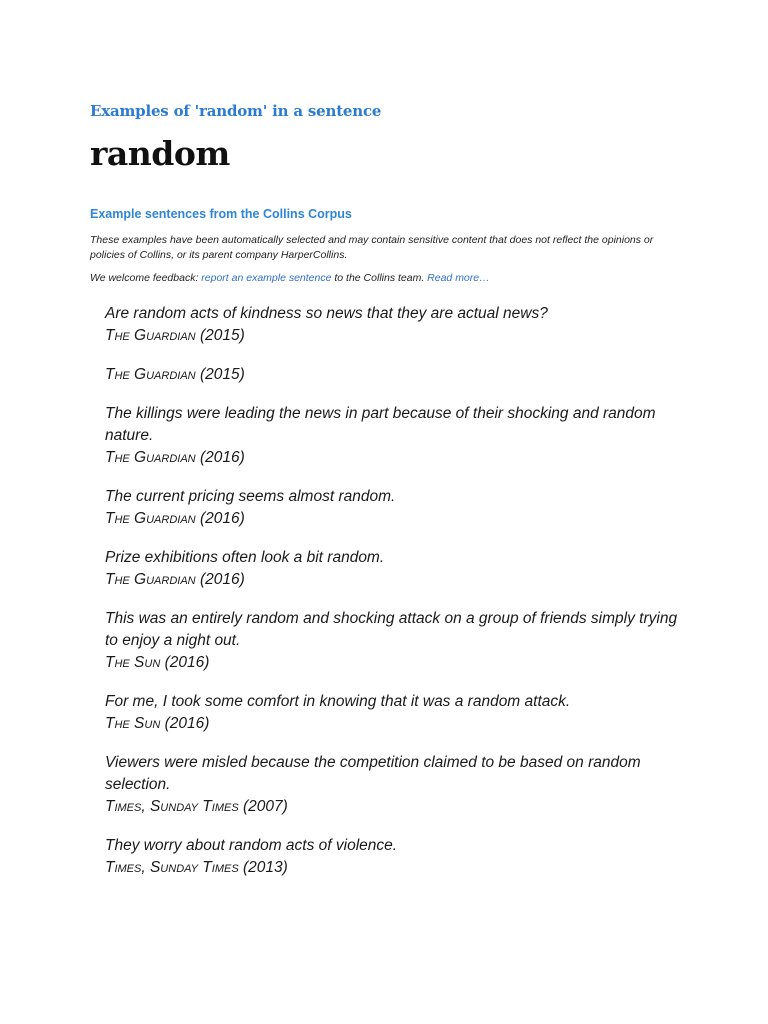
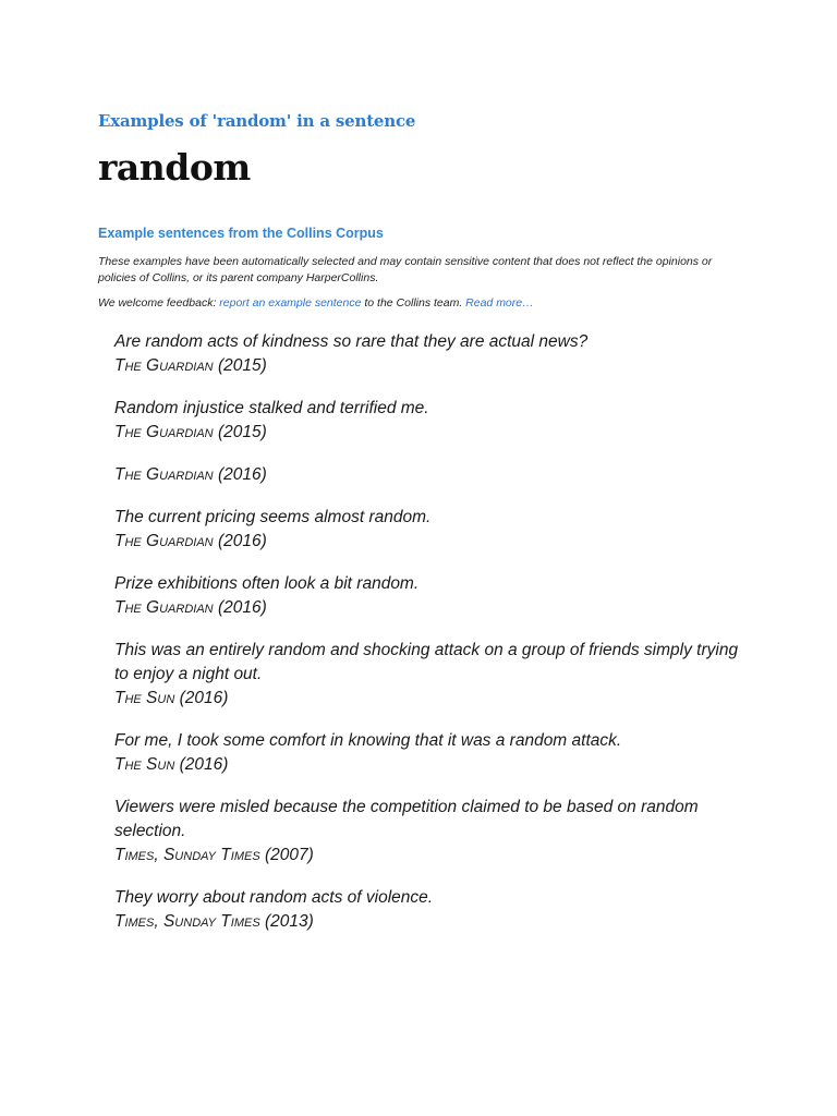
  Examples of 'random' in a sentence
  random
  Example sentences from the Collins Corpus
  These examples have been automatically selected and may contain sensitive content that does not reflect the opinions or policies of Collins, or its parent company HarperCollins.
  We welcome feedback: report an example sentence to the Collins team. Read more…
- Are random acts of kindness so news that they are actual news?
+ Are random acts of kindness so rare that they are actual news?
  The Guardian (2015)
+ Random injustice stalked and terrified me.
  The Guardian (2015)
- The killings were leading the news in part because of their shocking and random nature.
  The Guardian (2016)
  The current pricing seems almost random.
  The Guardian (2016)
  Prize exhibitions often look a bit random.
  The Guardian (2016)
  This was an entirely random and shocking attack on a group of friends simply trying to enjoy a night out.
  The Sun (2016)
  For me, I took some comfort in knowing that it was a random attack.
  The Sun (2016)
  Viewers were misled because the competition claimed to be based on random selection.
  Times, Sunday Times (2007)
  They worry about random acts of violence.
  Times, Sunday Times (2013)
